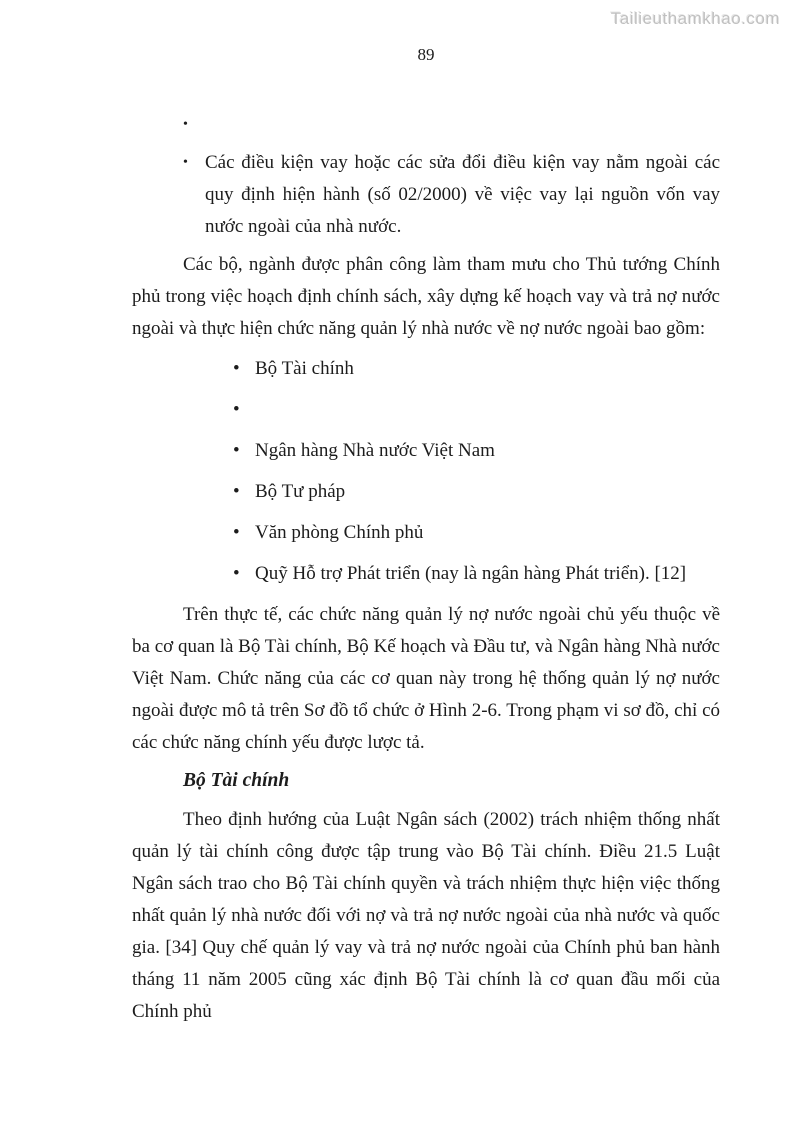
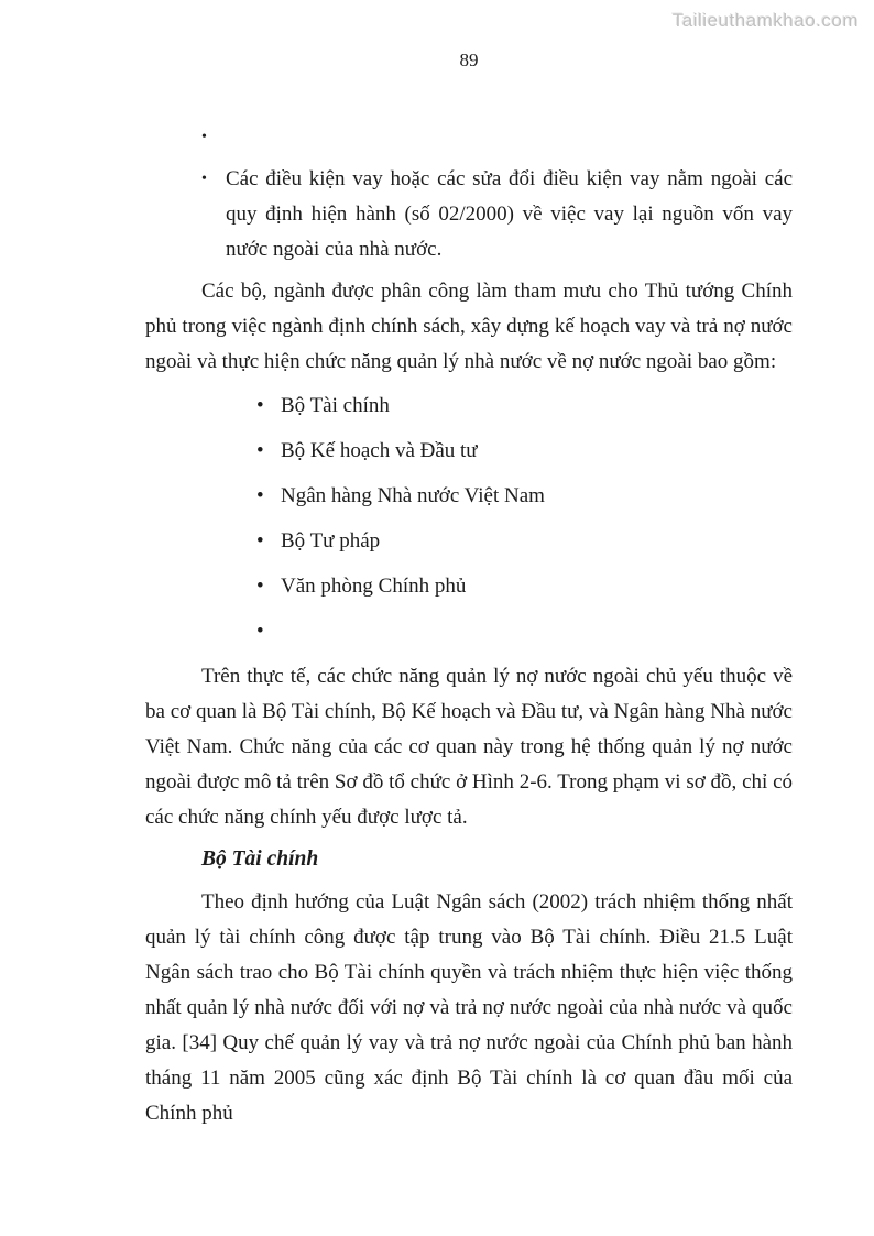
  Tailieuthamkhao.com
  89
  •
  •
  Các điều kiện vay hoặc các sửa đổi điều kiện vay nằm ngoài các quy định hiện hành (số 02/2000) về việc vay lại nguồn vốn vay nước ngoài của nhà nước.
- Các bộ, ngành được phân công làm tham mưu cho Thủ tướng Chính phủ trong việc hoạch định chính sách, xây dựng kế hoạch vay và trả nợ nước ngoài và thực hiện chức năng quản lý nhà nước về nợ nước ngoài bao gồm:
+ Các bộ, ngành được phân công làm tham mưu cho Thủ tướng Chính phủ trong việc ngành định chính sách, xây dựng kế hoạch vay và trả nợ nước ngoài và thực hiện chức năng quản lý nhà nước về nợ nước ngoài bao gồm:
  •
  Bộ Tài chính
  •
+ Bộ Kế hoạch và Đầu tư
  •
  Ngân hàng Nhà nước Việt Nam
  •
  Bộ Tư pháp
  •
  Văn phòng Chính phủ
  •
- Quỹ Hỗ trợ Phát triển (nay là ngân hàng Phát triển). [12]
  Trên thực tế, các chức năng quản lý nợ nước ngoài chủ yếu thuộc về ba cơ quan là Bộ Tài chính, Bộ Kế hoạch và Đầu tư, và Ngân hàng Nhà nước Việt Nam. Chức năng của các cơ quan này trong hệ thống quản lý nợ nước ngoài được mô tả trên Sơ đồ tổ chức ở Hình 2-6. Trong phạm vi sơ đồ, chỉ có các chức năng chính yếu được lược tả.
  Bộ Tài chính
  Theo định hướng của Luật Ngân sách (2002) trách nhiệm thống nhất quản lý tài chính công được tập trung vào Bộ Tài chính. Điều 21.5 Luật Ngân sách trao cho Bộ Tài chính quyền và trách nhiệm thực hiện việc thống nhất quản lý nhà nước đối với nợ và trả nợ nước ngoài của nhà nước và quốc gia. [34] Quy chế quản lý vay và trả nợ nước ngoài của Chính phủ ban hành tháng 11 năm 2005 cũng xác định Bộ Tài chính là cơ quan đầu mối của Chính phủ
